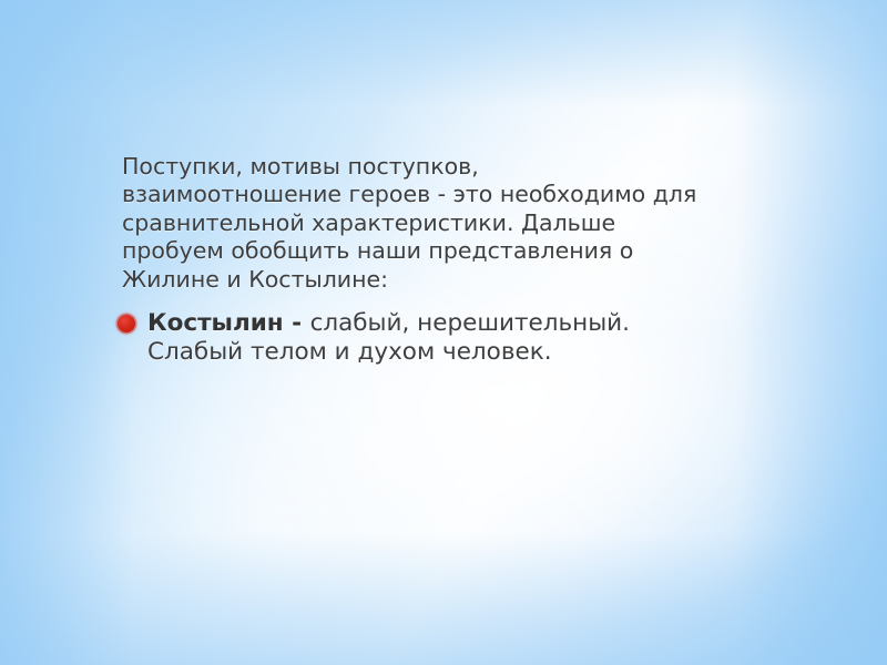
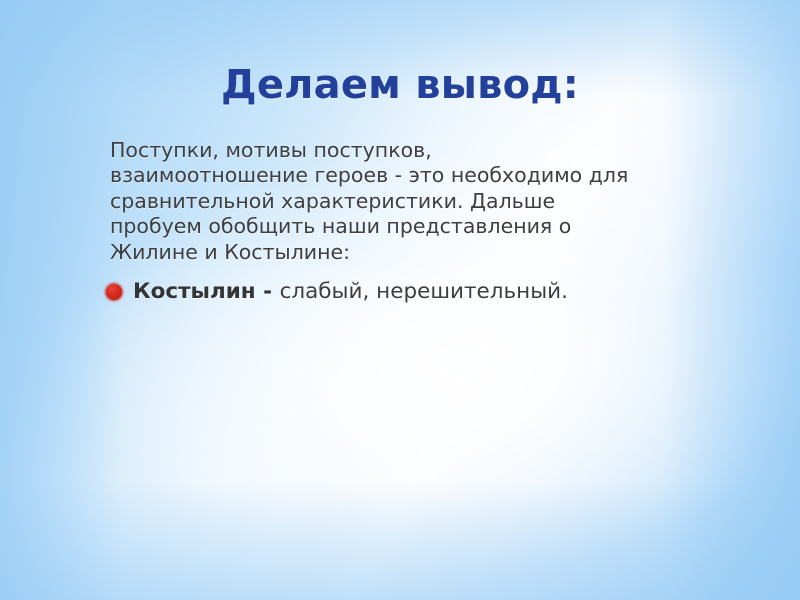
+ Делаем вывод:
  Поступки, мотивы поступков,
  взаимоотношение героев - это необходимо для
  сравнительной характеристики. Дальше
  пробуем обобщить наши представления о
  Жилине и Костылине:
  Костылин - слабый, нерешительный.
- Слабый телом и духом человек.
